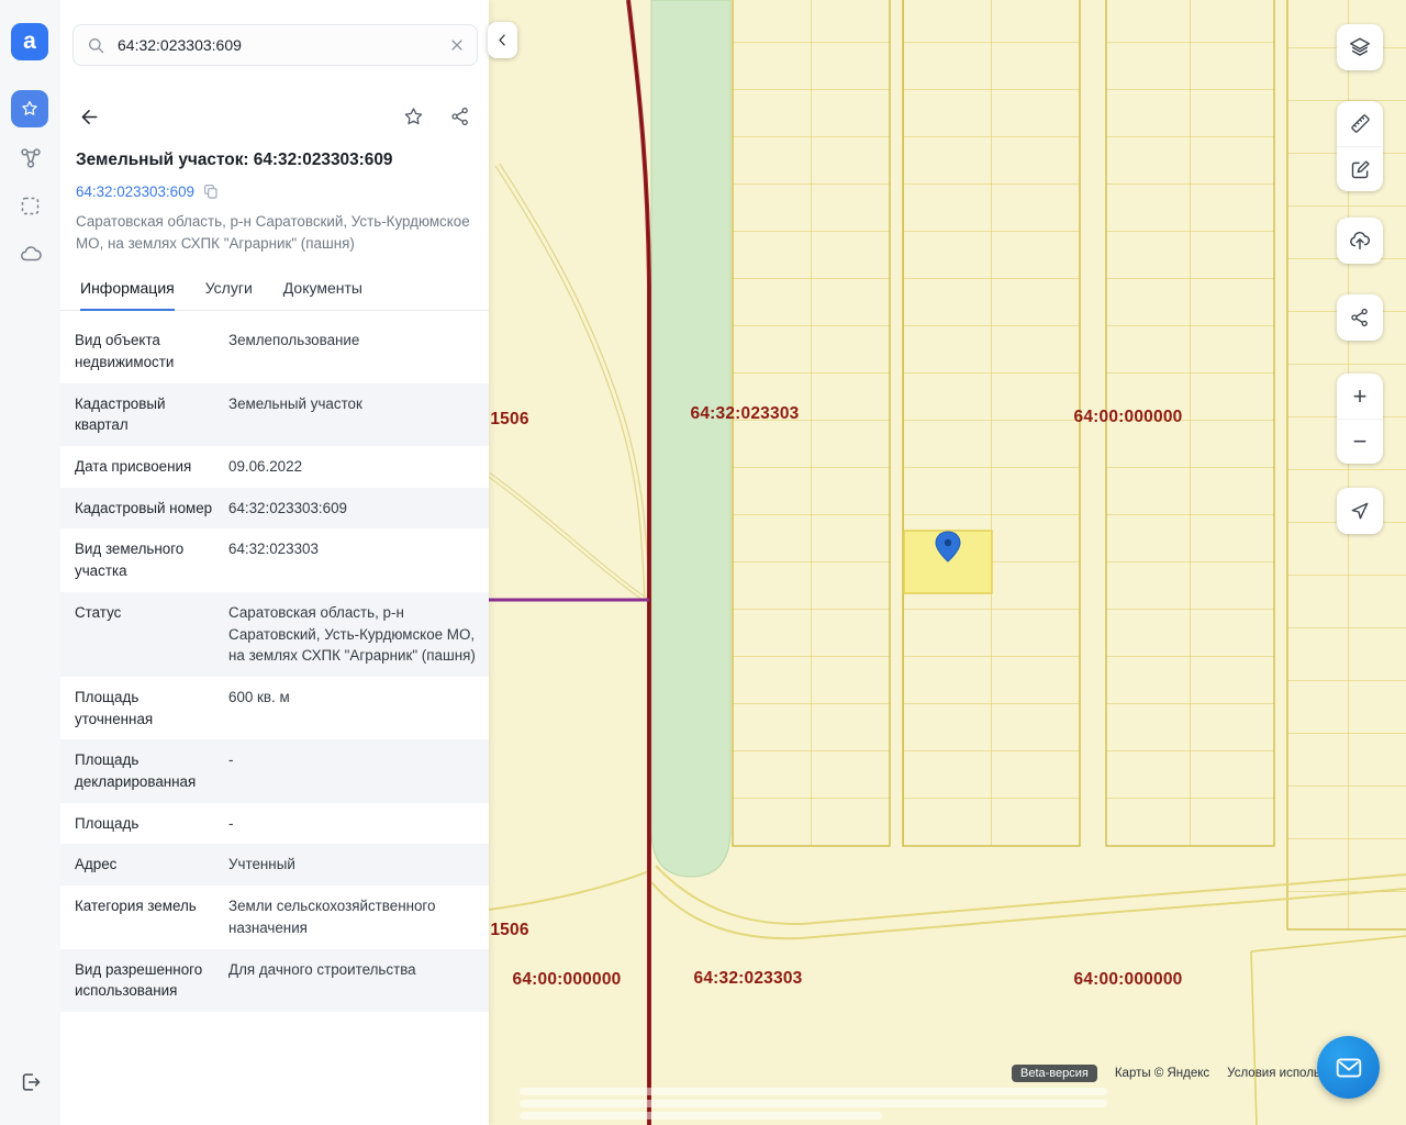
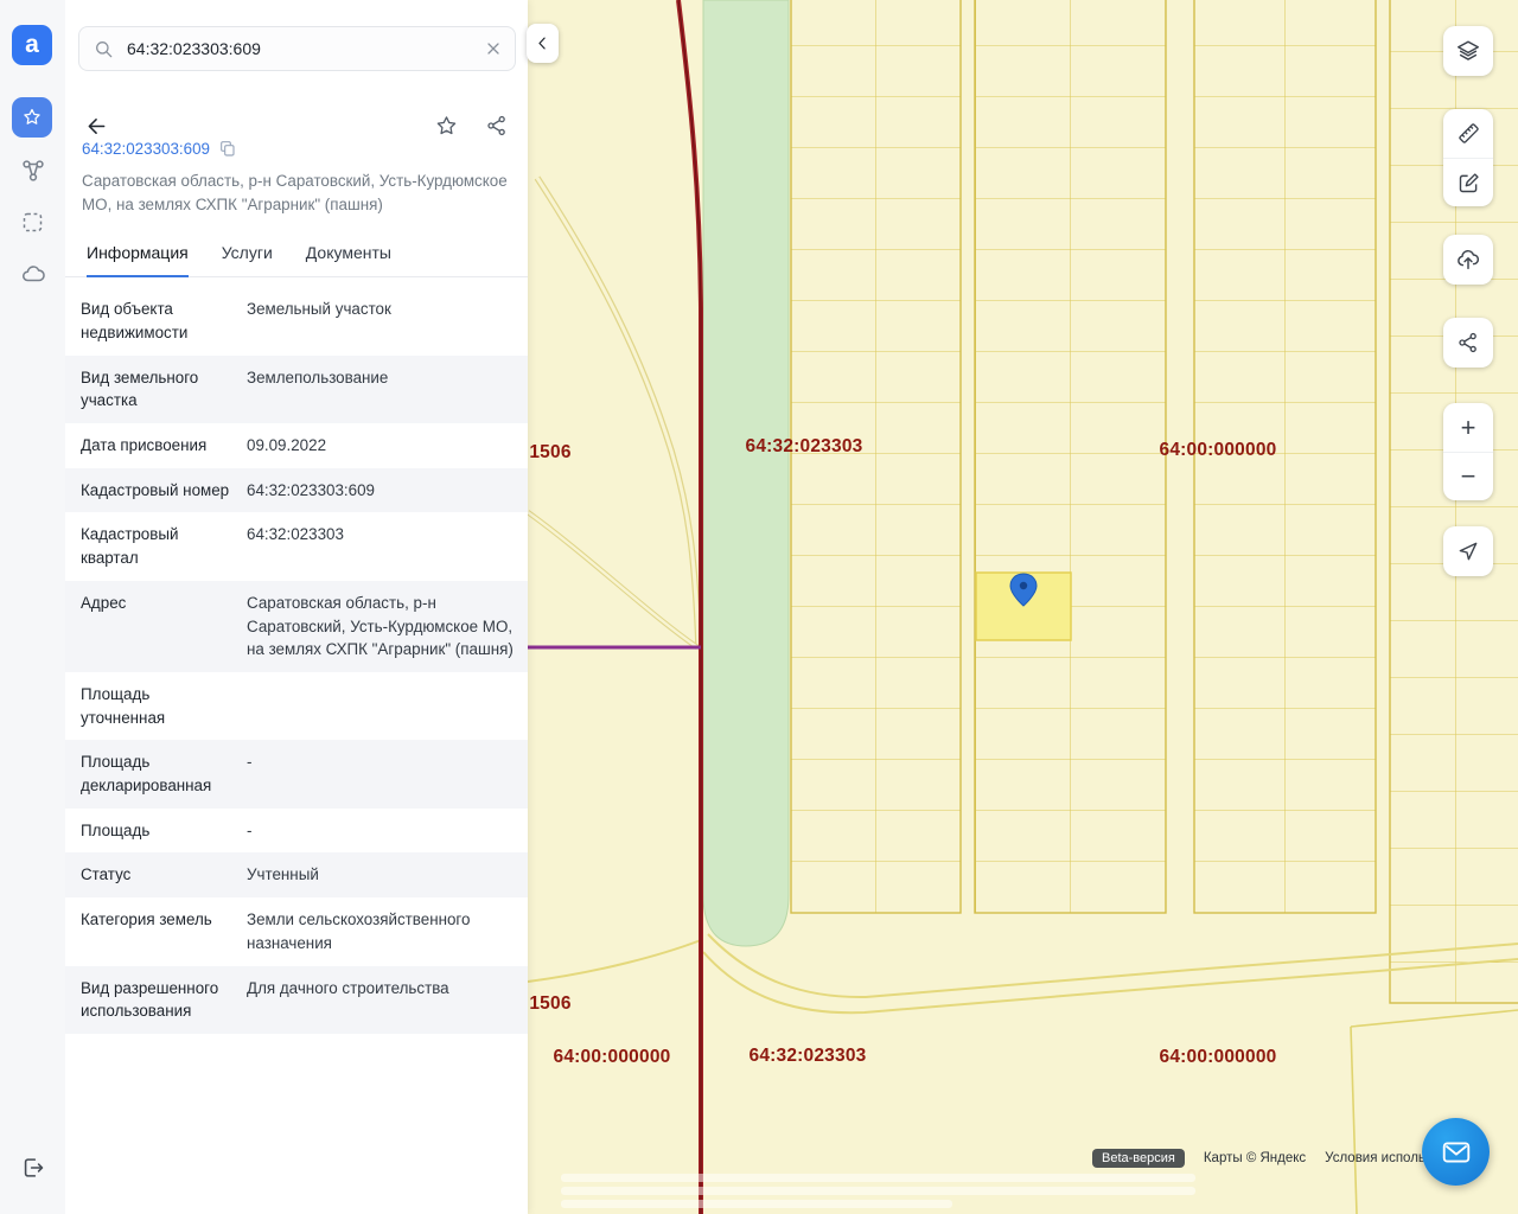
  a
  64:32:023303:609
- Земельный участок: 64:32:023303:609
  64:32:023303:609
  Саратовская область, р-н Саратовский, Усть-Курдюмское МО, на землях СХПК "Аграрник" (пашня)
  Информация
  Услуги
  Документы
  Вид объекта недвижимости
- Землепользование
+ Земельный участок
- Кадастровый квартал
+ Вид земельного участка
- Земельный участок
+ Землепользование
  Дата присвоения
- 09.06.2022
+ 09.09.2022
  Кадастровый номер
  64:32:023303:609
- Вид земельного участка
+ Кадастровый квартал
  64:32:023303
- Статус
+ Адрес
  Саратовская область, р-н Саратовский, Усть-Курдюмское МО, на землях СХПК "Аграрник" (пашня)
  Площадь уточненная
- 600 кв. м
  Площадь декларированная
  -
  Площадь
  -
- Адрес
+ Статус
  Учтенный
  Категория земель
  Земли сельскохозяйственного назначения
  Вид разрешенного использования
  Для дачного строительства
  1506
  64:32:023303
  64:00:000000
  1506
  64:00:000000
  64:32:023303
  64:00:000000
  Beta-версия
  Карты © Яндекс
  Условия испол
  +
  −
